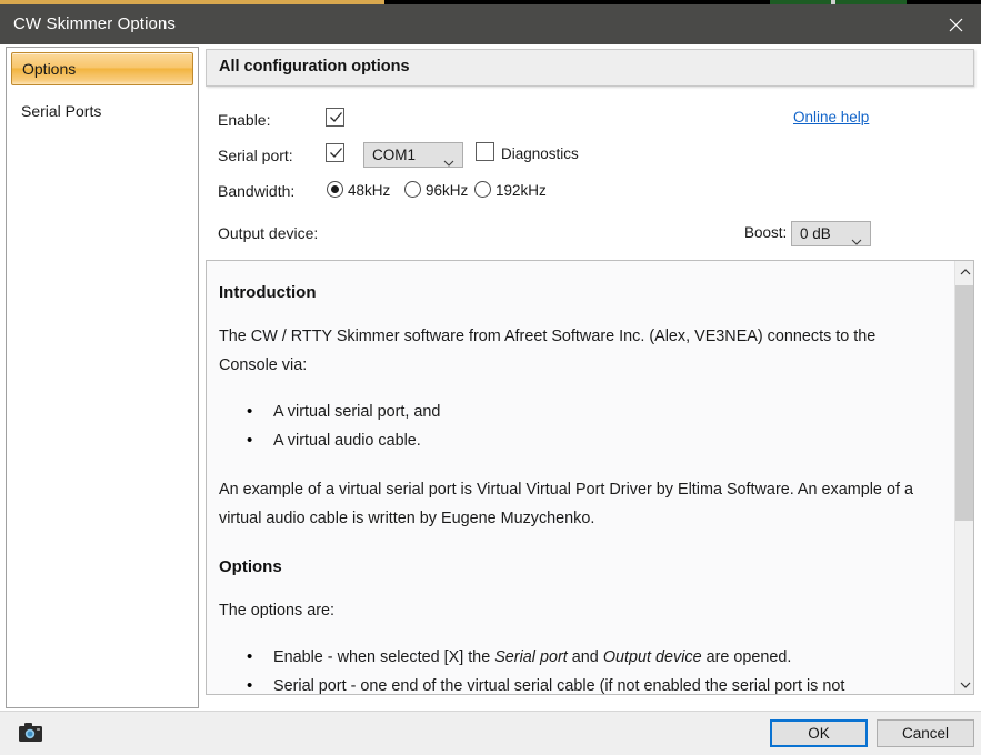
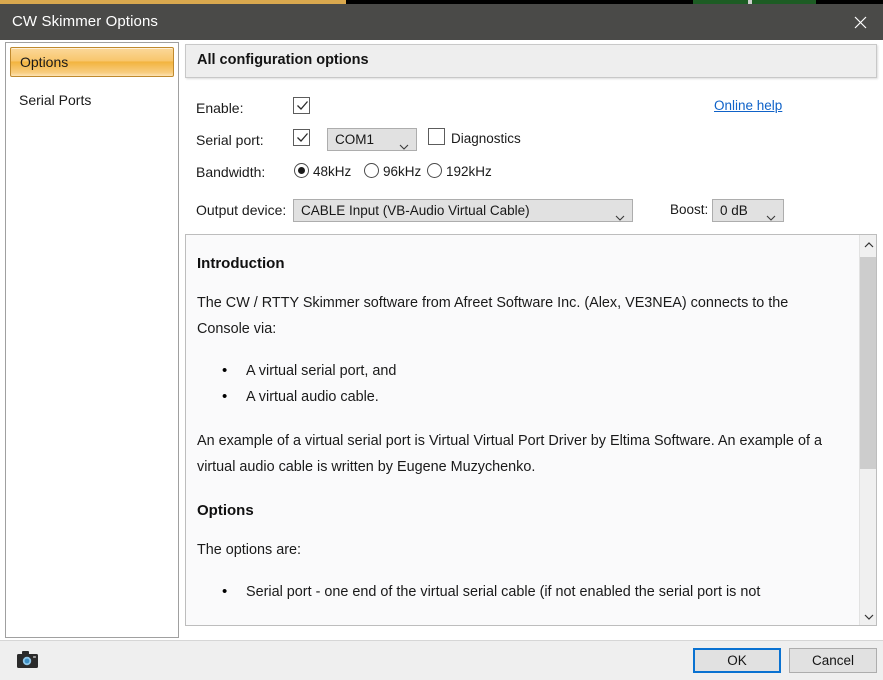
  CW Skimmer Options
  Options
  Serial Ports
  All configuration options
  Enable:
  Online help
  Serial port:
  COM1
  Diagnostics
  Bandwidth:
  48kHz
  96kHz
  192kHz
  Output device:
+ CABLE Input (VB-Audio Virtual Cable)
  Boost:
  0 dB
  Introduction
  The CW / RTTY Skimmer software from Afreet Software Inc. (Alex, VE3NEA) connects to the Console via:
  A virtual serial port, and
  A virtual audio cable.
  An example of a virtual serial port is Virtual Virtual Port Driver by Eltima Software. An example of a virtual audio cable is written by Eugene Muzychenko.
  Options
  The options are:
- Enable - when selected [X] the Serial port and Output device are opened.
  Serial port - one end of the virtual serial cable (if not enabled the serial port is not
  OK
  Cancel
